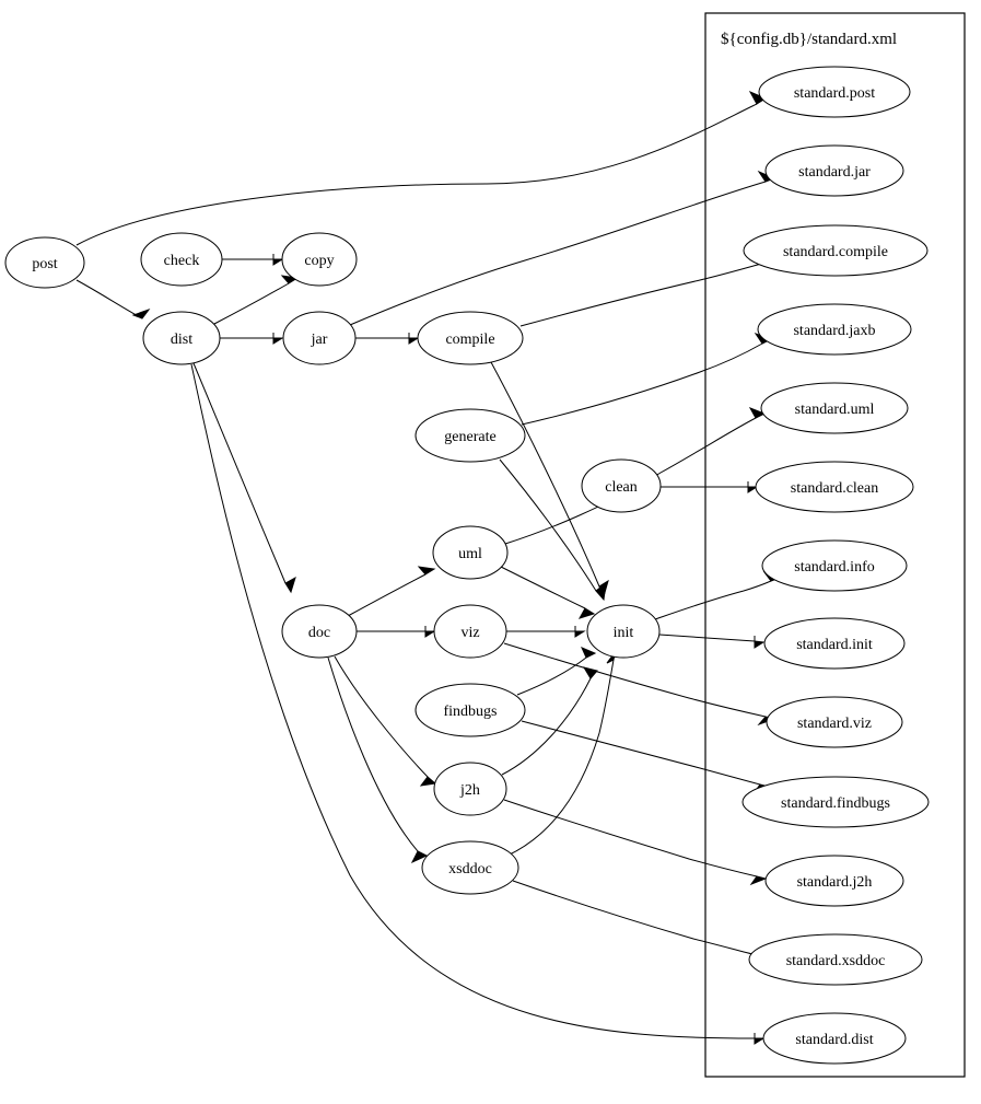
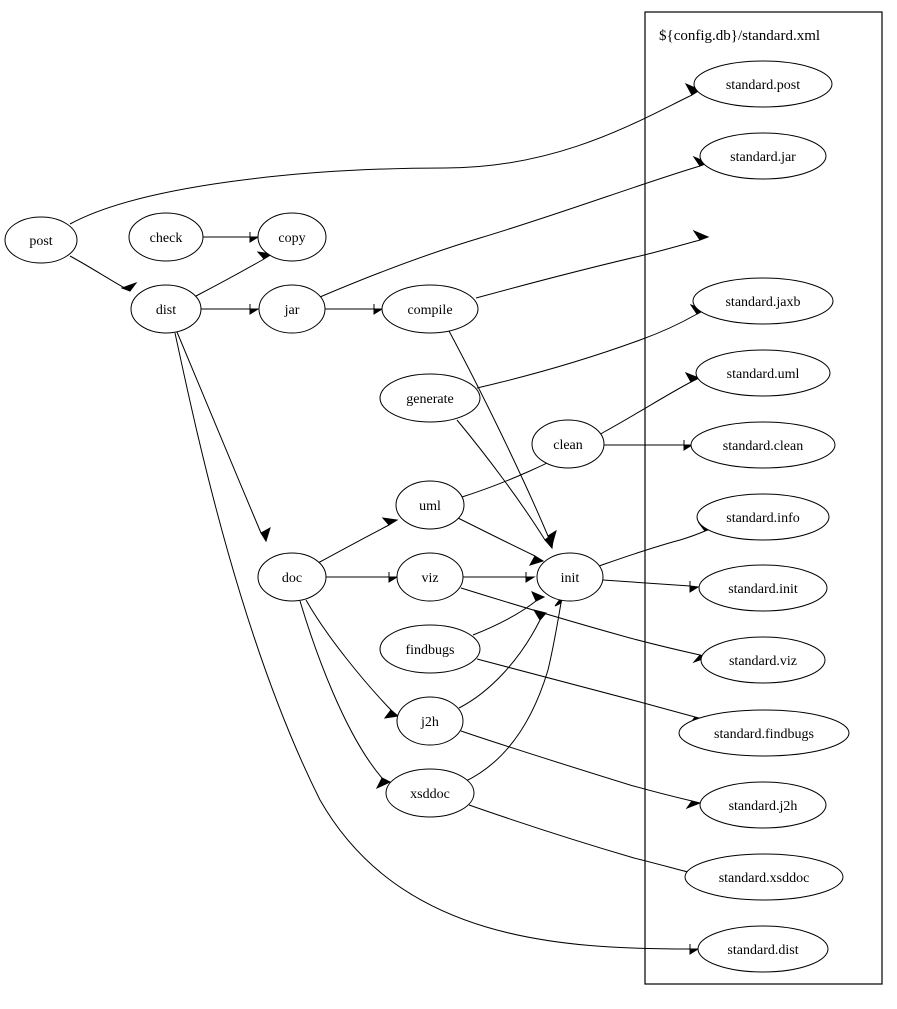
  ${config.db}/standard.xml
  post
  check
  copy
  dist
  jar
  compile
  generate
  clean
  uml
  doc
  viz
  init
  findbugs
  j2h
  xsddoc
  standard.post
  standard.jar
- standard.compile
  standard.jaxb
  standard.uml
  standard.clean
  standard.info
  standard.init
  standard.viz
  standard.findbugs
  standard.j2h
  standard.xsddoc
  standard.dist
